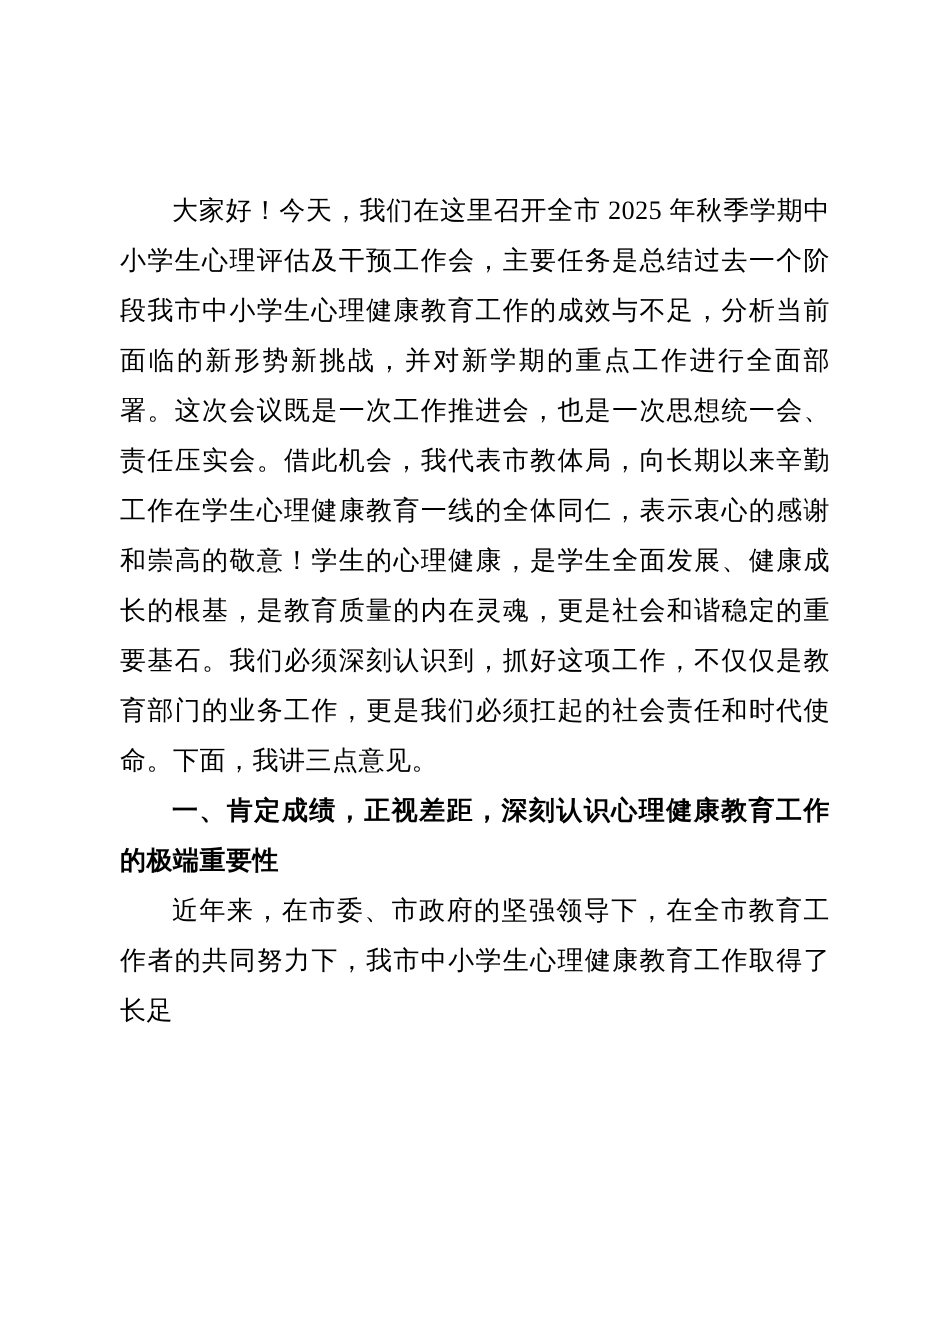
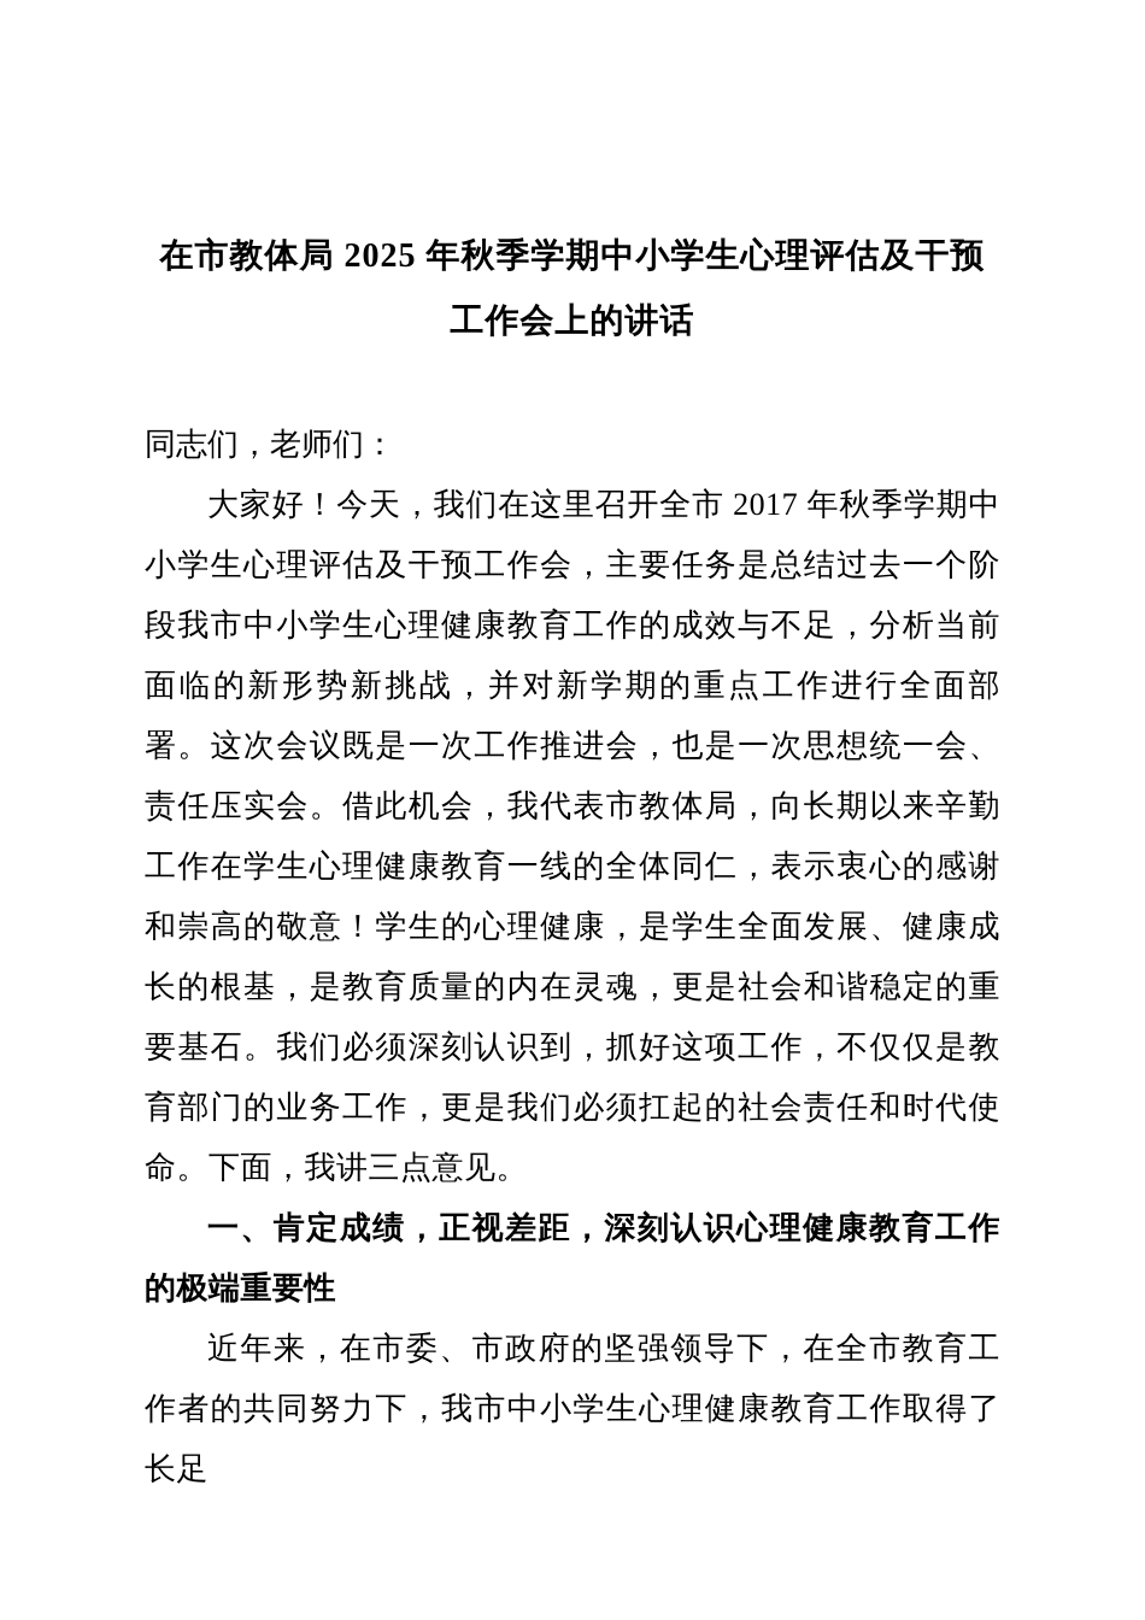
+ 在市教体局 2025 年秋季学期中小学生心理评估及干预
+ 工作会上的讲话
+ 同志们，老师们：
- 大家好！今天，我们在这里召开全市 2025 年秋季学期中小学生心理评估及干预工作会，主要任务是总结过去一个阶段我市中小学生心理健康教育工作的成效与不足，分析当前面临的新形势新挑战，并对新学期的重点工作进行全面部署。这次会议既是一次工作推进会，也是一次思想统一会、责任压实会。借此机会，我代表市教体局，向长期以来辛勤工作在学生心理健康教育一线的全体同仁，表示衷心的感谢和崇高的敬意！学生的心理健康，是学生全面发展、健康成长的根基，是教育质量的内在灵魂，更是社会和谐稳定的重要基石。我们必须深刻认识到，抓好这项工作，不仅仅是教育部门的业务工作，更是我们必须扛起的社会责任和时代使命。下面，我讲三点意见。
+ 大家好！今天，我们在这里召开全市 2017 年秋季学期中小学生心理评估及干预工作会，主要任务是总结过去一个阶段我市中小学生心理健康教育工作的成效与不足，分析当前面临的新形势新挑战，并对新学期的重点工作进行全面部署。这次会议既是一次工作推进会，也是一次思想统一会、责任压实会。借此机会，我代表市教体局，向长期以来辛勤工作在学生心理健康教育一线的全体同仁，表示衷心的感谢和崇高的敬意！学生的心理健康，是学生全面发展、健康成长的根基，是教育质量的内在灵魂，更是社会和谐稳定的重要基石。我们必须深刻认识到，抓好这项工作，不仅仅是教育部门的业务工作，更是我们必须扛起的社会责任和时代使命。下面，我讲三点意见。
  一、肯定成绩，正视差距，深刻认识心理健康教育工作的极端重要性
  近年来，在市委、市政府的坚强领导下，在全市教育工作者的共同努力下，我市中小学生心理健康教育工作取得了长足
